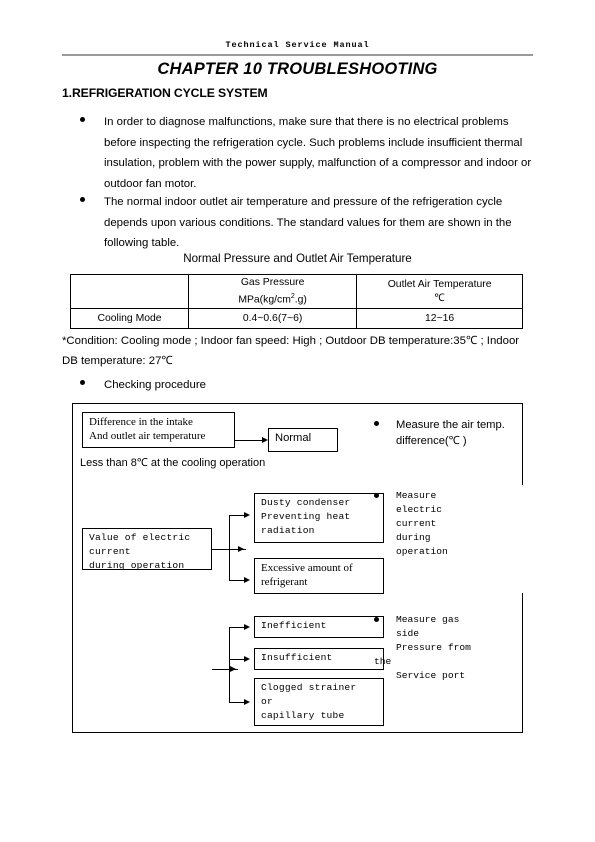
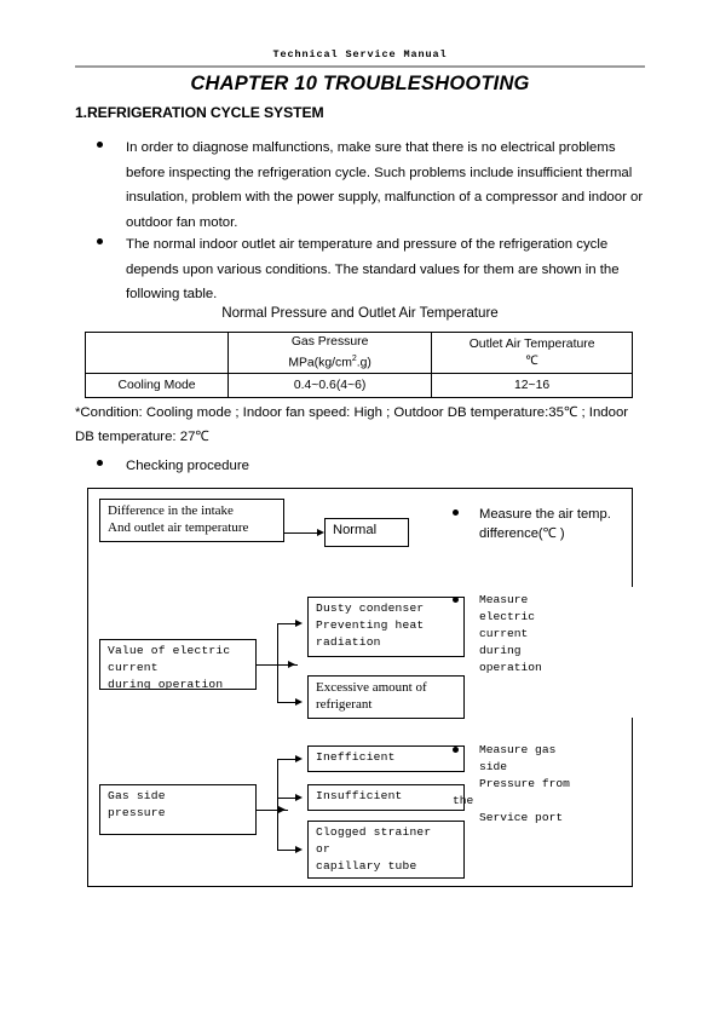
  Technical Service Manual
  CHAPTER 10 TROUBLESHOOTING
  1.REFRIGERATION CYCLE SYSTEM
  In order to diagnose malfunctions, make sure that there is no electrical problems before inspecting the refrigeration cycle. Such problems include insufficient thermal insulation, problem with the power supply, malfunction of a compressor and indoor or outdoor fan motor.
  The normal indoor outlet air temperature and pressure of the refrigeration cycle depends upon various conditions. The standard values for them are shown in the following table.
  Normal Pressure and Outlet Air Temperature
  	Gas Pressure MPa(kg/cm .g)	Outlet Air Temperature ℃
- Cooling Mode	0.4~0.6(7~6)	12~16
+ Cooling Mode	0.4~0.6(4~6)	12~16
  *Condition: Cooling mode ; Indoor fan speed: High ; Outdoor DB temperature:35℃ ; Indoor DB temperature: 27℃
  Checking procedure
  Difference in the intake
  And outlet air temperature
  Normal
- Less than 8℃ at the cooling operation
  Measure the air temp.
  difference(℃ )
  Value of electric
  current
  during operation
  Dusty condenser
  Preventing heat
  radiation
  Excessive amount of
  refrigerant
  Measure
  electric
  current
  during
  operation
+ Gas side
+ pressure
  Inefficient
  Insufficient
  Clogged strainer
  or
  capillary tube
  Measure gas
  side
  Pressure from
  the
  Service port
